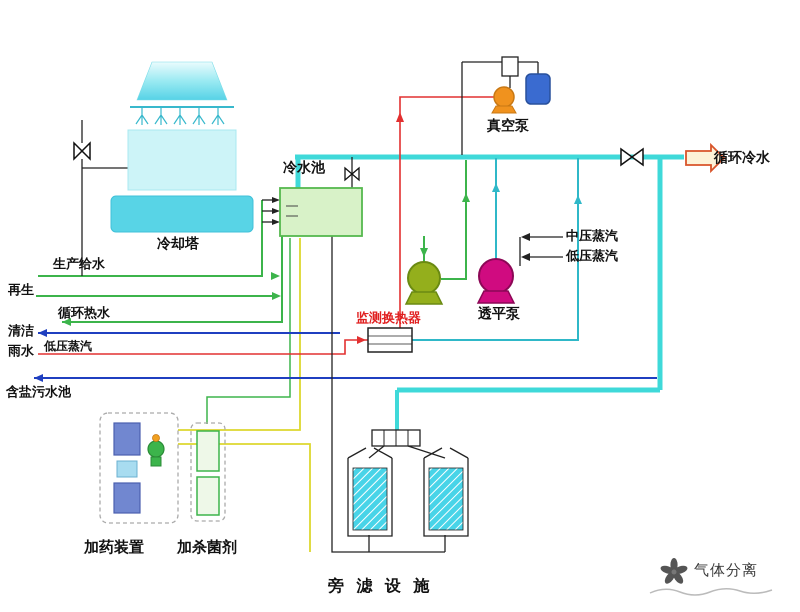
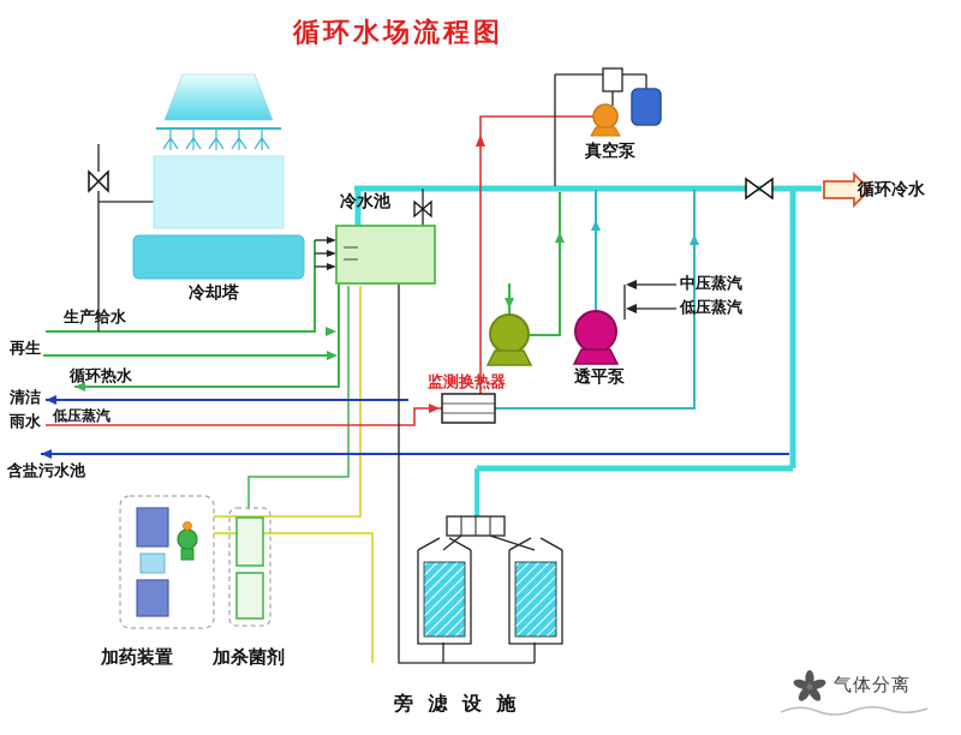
+ 循环水场流程图
  冷却塔
  冷水池
  真空泵
  循环冷水
  中压蒸汽
  低压蒸汽
  透平泵
  监测换热器
  生产给水
  再生
  循环热水
  清洁
  低压蒸汽
  雨水
  含盐污水池
  加药装置
  加杀菌剂
  旁 滤 设 施
  气体分离
